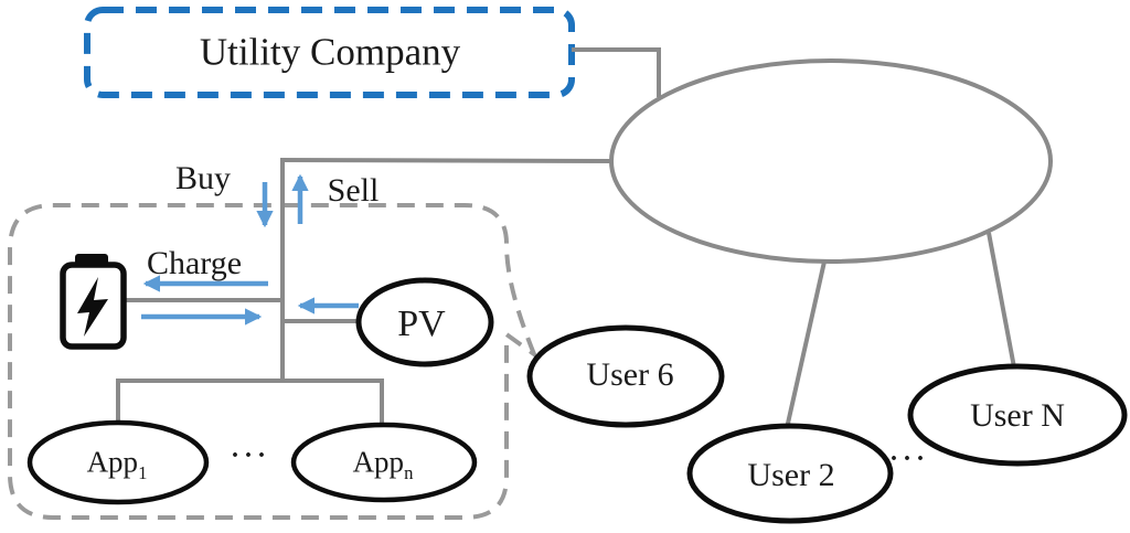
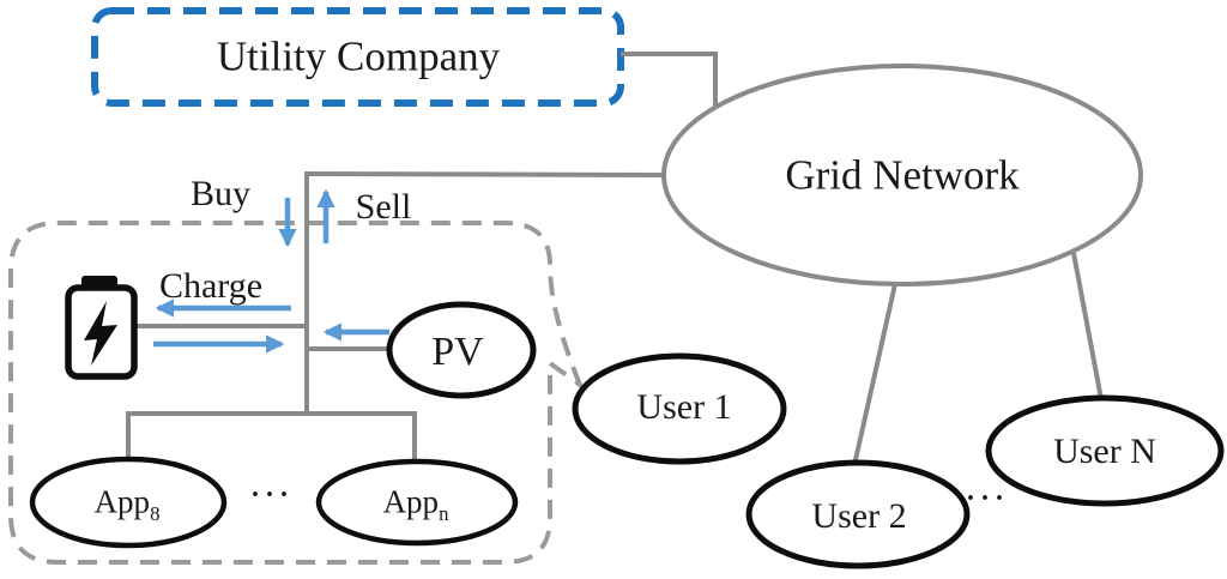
  Utility Company
+ Grid Network
  Buy
  Sell
  Charge
  PV
- User 6
+ User 1
  User 2
  User N
- App1
+ App8
  Appn
  ···
  ···
